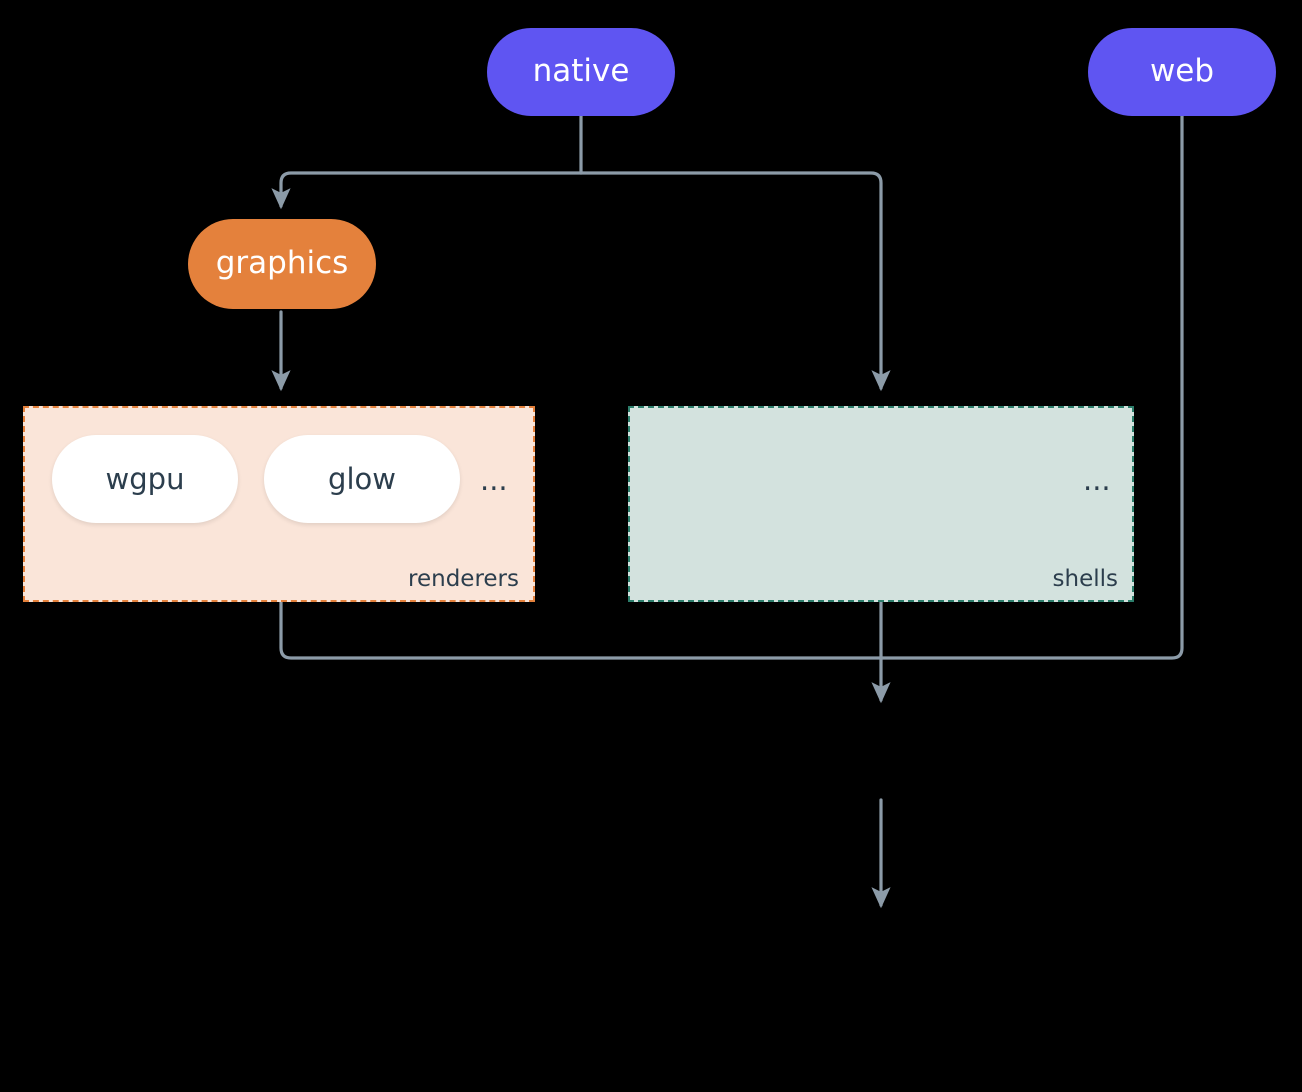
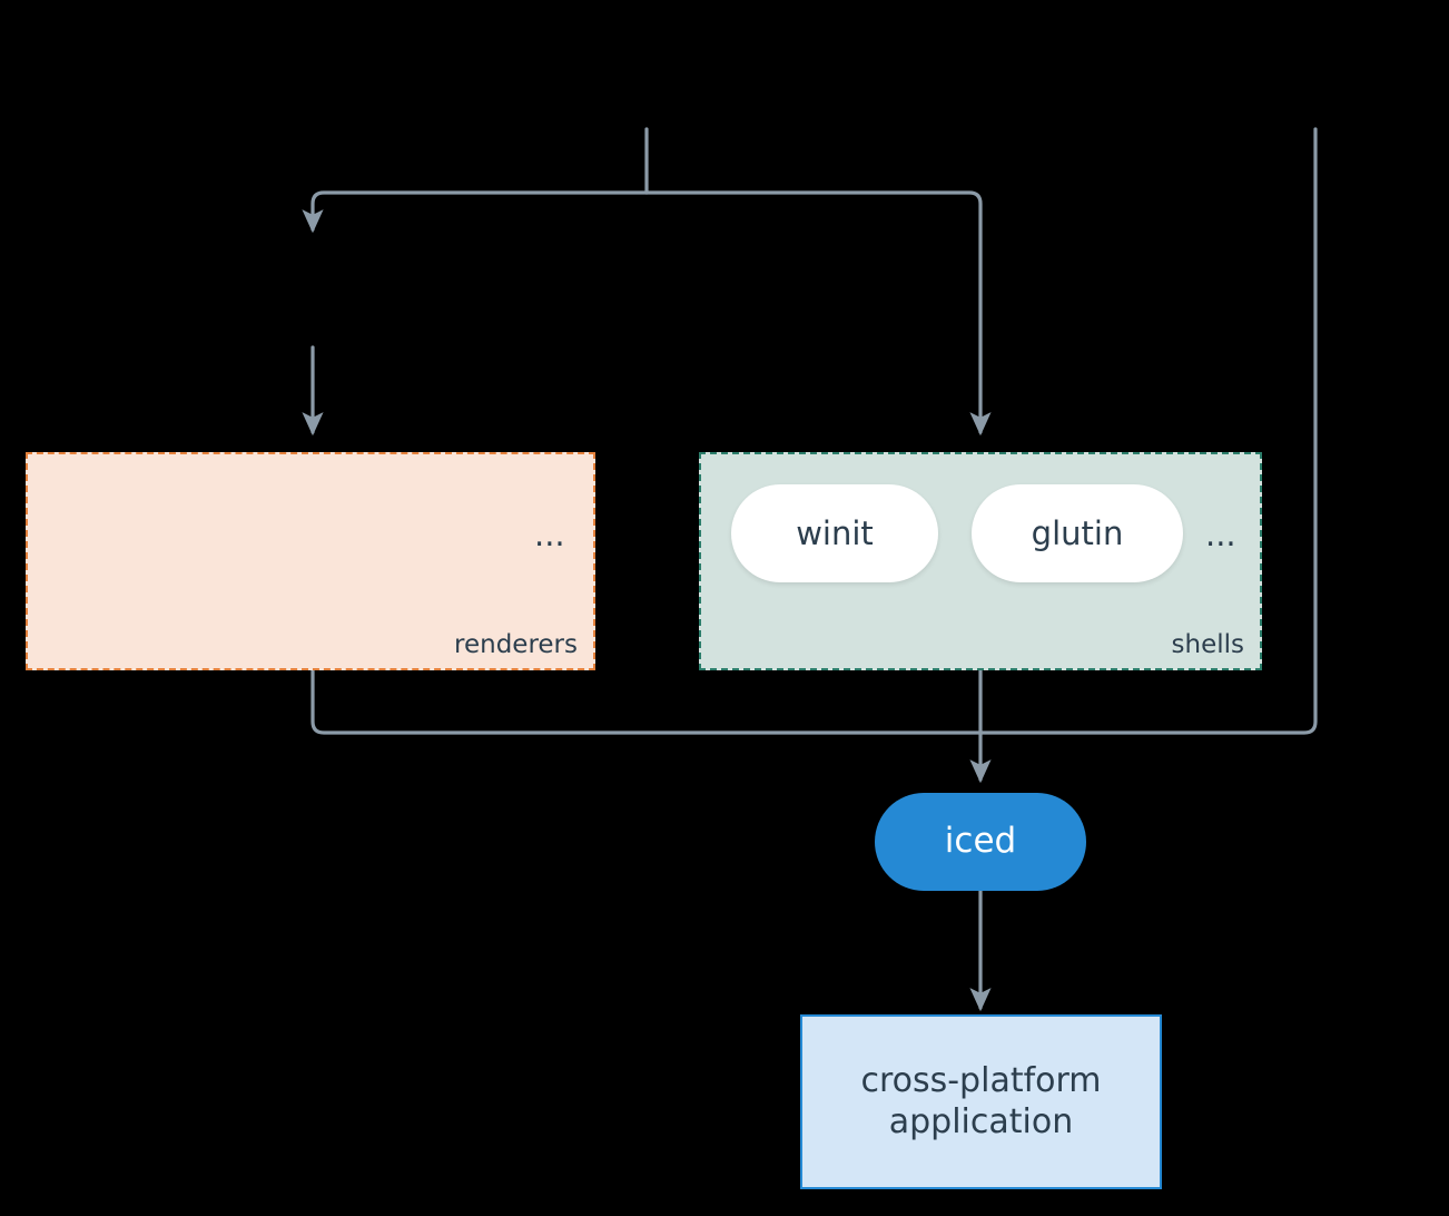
- native
- web
- graphics
- wgpu
- glow
  ...
  renderers
+ winit
+ glutin
  ...
  shells
+ iced
+ cross-platform
+ application
